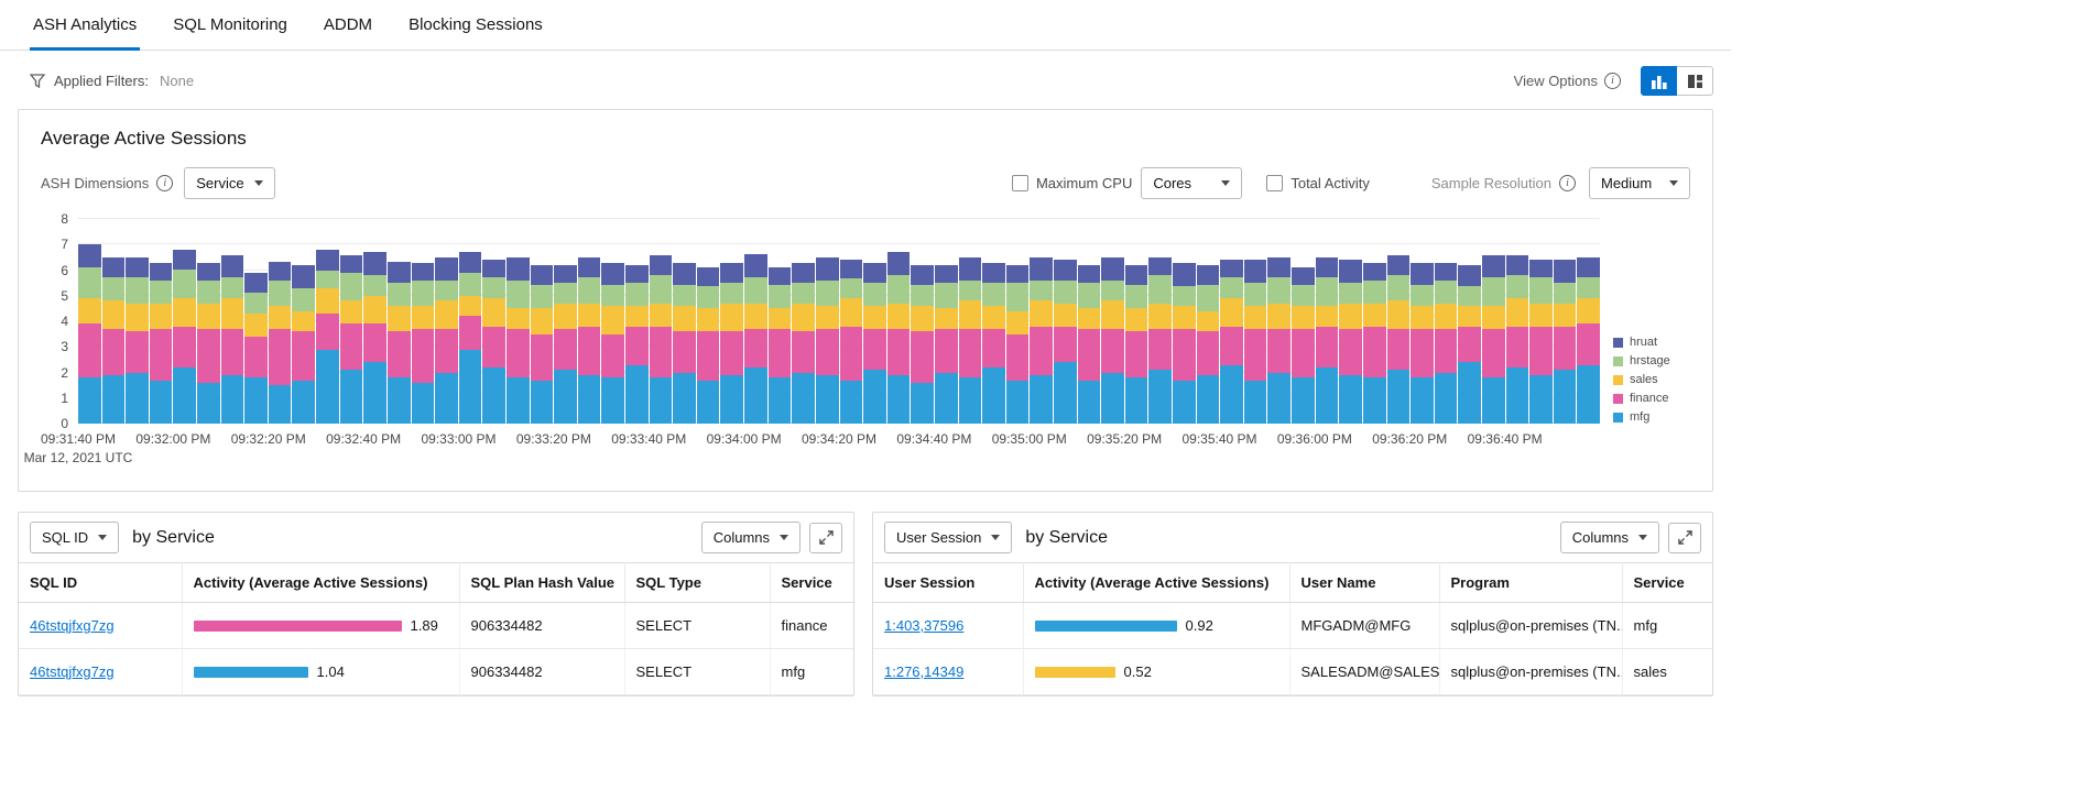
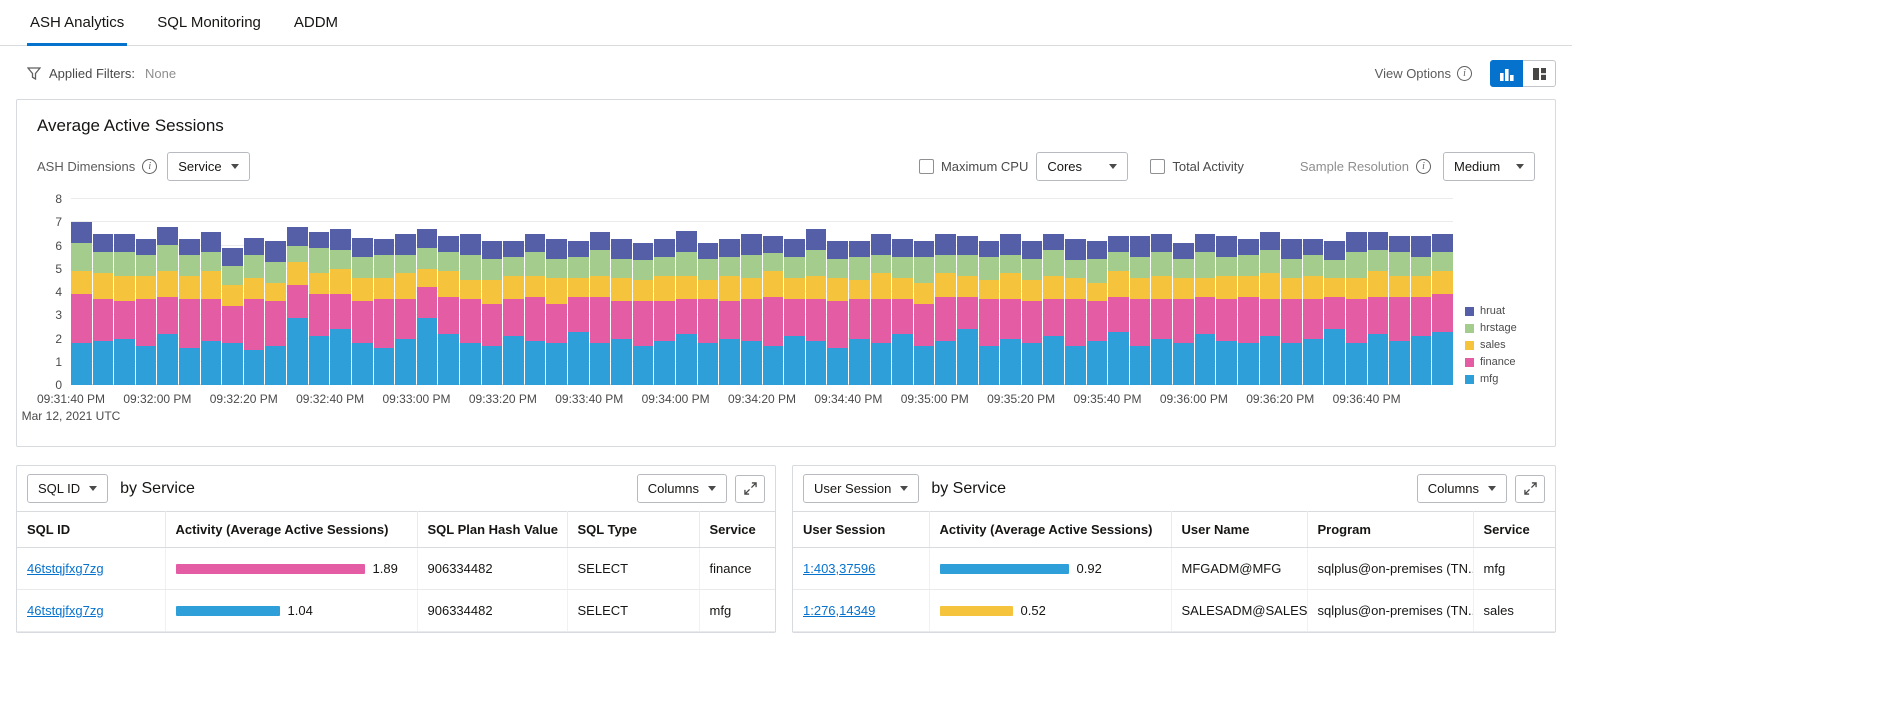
  ASH Analytics
  SQL Monitoring
  ADDM
- Blocking Sessions
  Applied Filters:
  None
  View Options
  i
  Average Active Sessions
  ASH Dimensions
  i
  Service
  Maximum CPU
  Cores
  Total Activity
  Sample Resolution
  i
  Medium
  0
  1
  2
  3
  4
  5
  6
  7
  8
  Mar 12, 2021 UTC
  09:31:40 PM
  09:32:00 PM
  09:32:20 PM
  09:32:40 PM
  09:33:00 PM
  09:33:20 PM
  09:33:40 PM
  09:34:00 PM
  09:34:20 PM
  09:34:40 PM
  09:35:00 PM
  09:35:20 PM
  09:35:40 PM
  09:36:00 PM
  09:36:20 PM
  09:36:40 PM
  hruat
  hrstage
  sales
  finance
  mfg
  SQL ID
  by Service
  Columns
  SQL ID	Activity (Average Active Sessions)	SQL Plan Hash Value	SQL Type	Service
  46tstqjfxg7zg	1.89	906334482	SELECT	finance
  46tstqjfxg7zg	1.04	906334482	SELECT	mfg
  User Session
  by Service
  Columns
  User Session	Activity (Average Active Sessions)	User Name	Program	Service
  1:403,37596	0.92	MFGADM@MFG	sqlplus@on-premises (TN.	mfg
  1:276,14349	0.52	SALESADM@SALES	sqlplus@on-premises (TN.	sales
